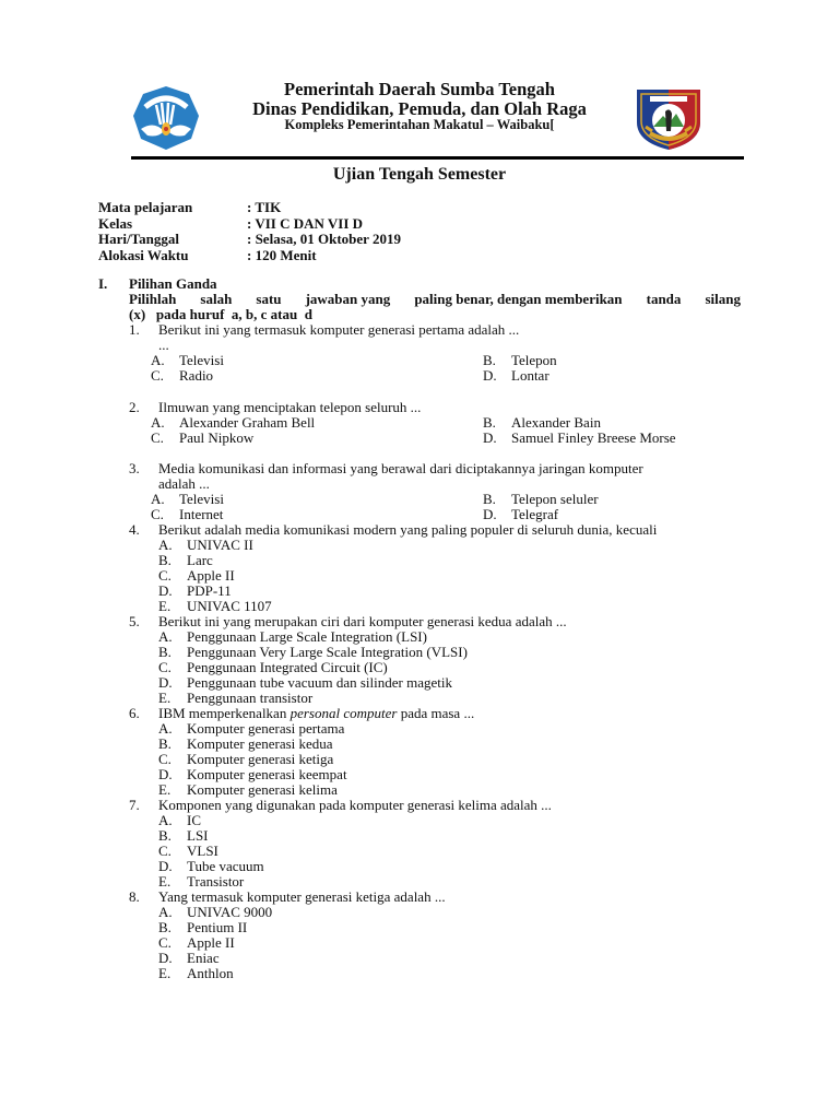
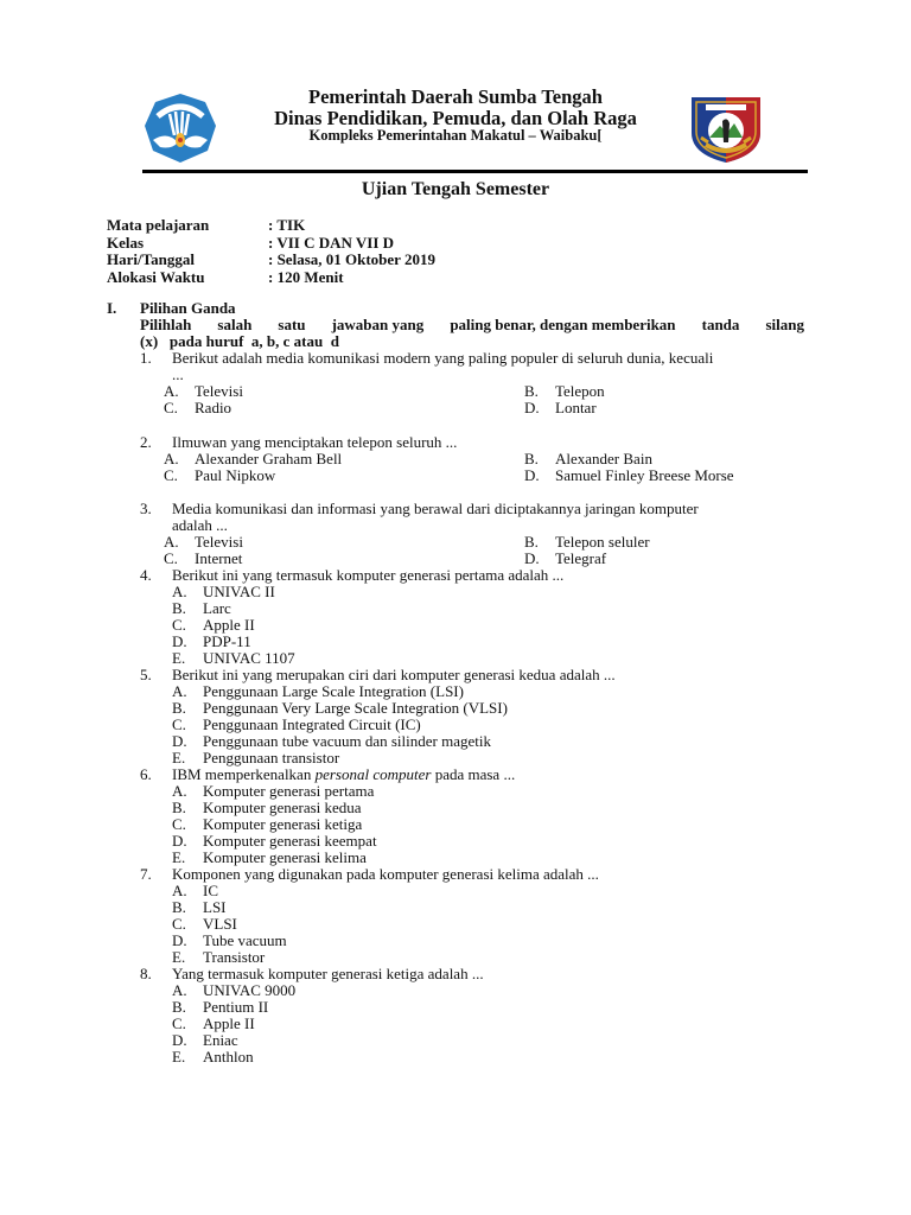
  Pemerintah Daerah Sumba Tengah
  Dinas Pendidikan, Pemuda, dan Olah Raga
  Kompleks Pemerintahan Makatul – Waibaku[
  Ujian Tengah Semester
  Mata pelajaran
  : TIK
  Kelas
  : VII C DAN VII D
  Hari/Tanggal
  : Selasa, 01 Oktober 2019
  Alokasi Waktu
  : 120 Menit
  I.
  Pilihan Ganda
  Pilihlah
  salah
  satu
  jawaban yang
  paling benar, dengan memberikan
  tanda
  silang
  (x) pada huruf a, b, c atau d
  1.
- Berikut ini yang termasuk komputer generasi pertama adalah ...
+ Berikut adalah media komunikasi modern yang paling populer di seluruh dunia, kecuali
  ...
  A.
  Televisi
  B.
  Telepon
  C.
  Radio
  D.
  Lontar
  2.
  Ilmuwan yang menciptakan telepon seluruh ...
  A.
  Alexander Graham Bell
  B.
  Alexander Bain
  C.
  Paul Nipkow
  D.
  Samuel Finley Breese Morse
  3.
  Media komunikasi dan informasi yang berawal dari diciptakannya jaringan komputer
  adalah ...
  A.
  Televisi
  B.
  Telepon seluler
  C.
  Internet
  D.
  Telegraf
  4.
- Berikut adalah media komunikasi modern yang paling populer di seluruh dunia, kecuali
+ Berikut ini yang termasuk komputer generasi pertama adalah ...
  A.
  UNIVAC II
  B.
  Larc
  C.
  Apple II
  D.
  PDP-11
  E.
  UNIVAC 1107
  5.
  Berikut ini yang merupakan ciri dari komputer generasi kedua adalah ...
  A.
  Penggunaan Large Scale Integration (LSI)
  B.
  Penggunaan Very Large Scale Integration (VLSI)
  C.
  Penggunaan Integrated Circuit (IC)
  D.
  Penggunaan tube vacuum dan silinder magetik
  E.
  Penggunaan transistor
  6.
  IBM memperkenalkan personal computer pada masa ...
  A.
  Komputer generasi pertama
  B.
  Komputer generasi kedua
  C.
  Komputer generasi ketiga
  D.
  Komputer generasi keempat
  E.
  Komputer generasi kelima
  7.
  Komponen yang digunakan pada komputer generasi kelima adalah ...
  A.
  IC
  B.
  LSI
  C.
  VLSI
  D.
  Tube vacuum
  E.
  Transistor
  8.
  Yang termasuk komputer generasi ketiga adalah ...
  A.
  UNIVAC 9000
  B.
  Pentium II
  C.
  Apple II
  D.
  Eniac
  E.
  Anthlon
